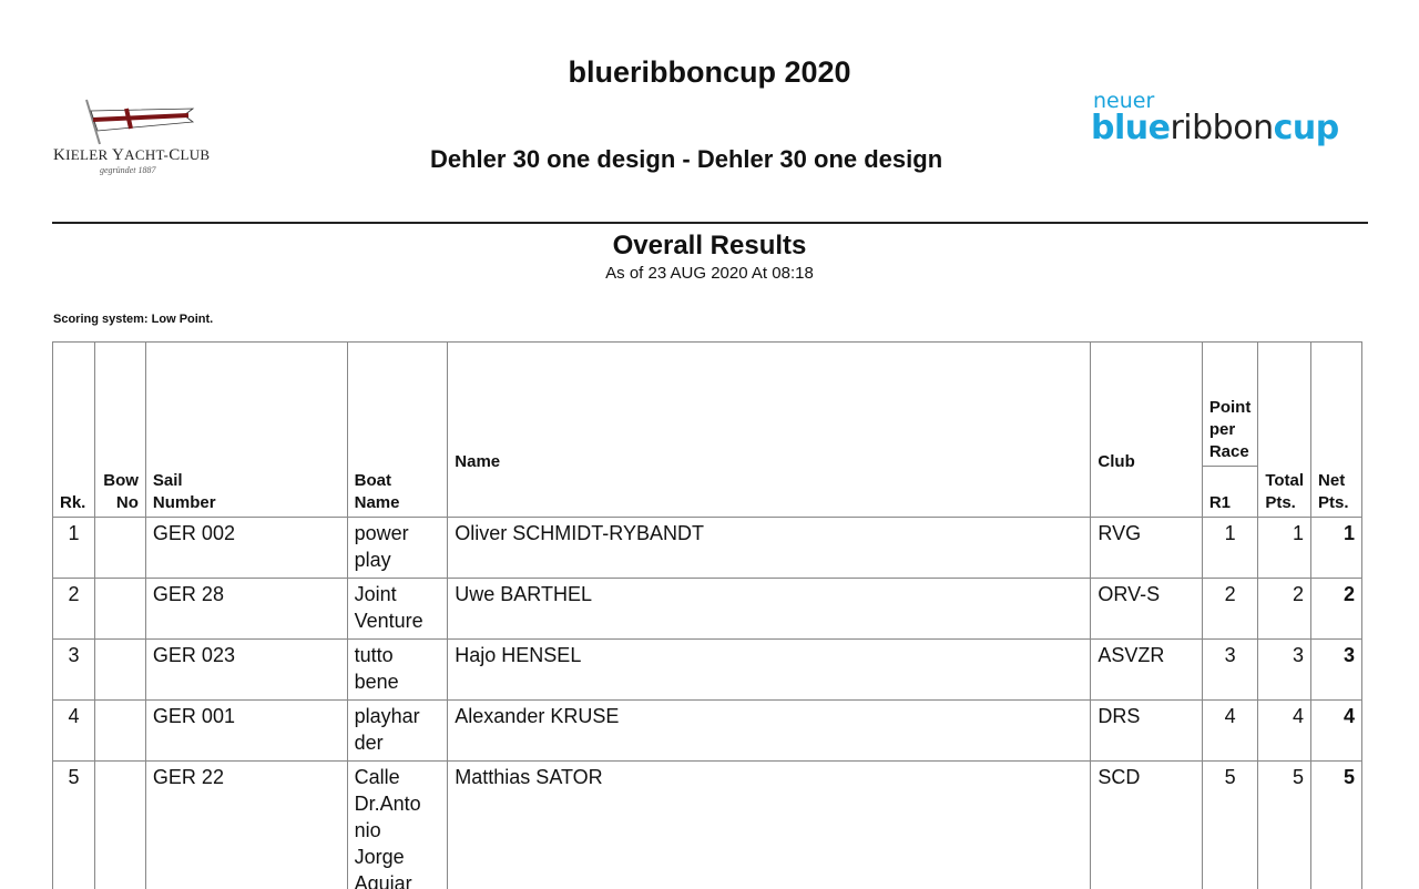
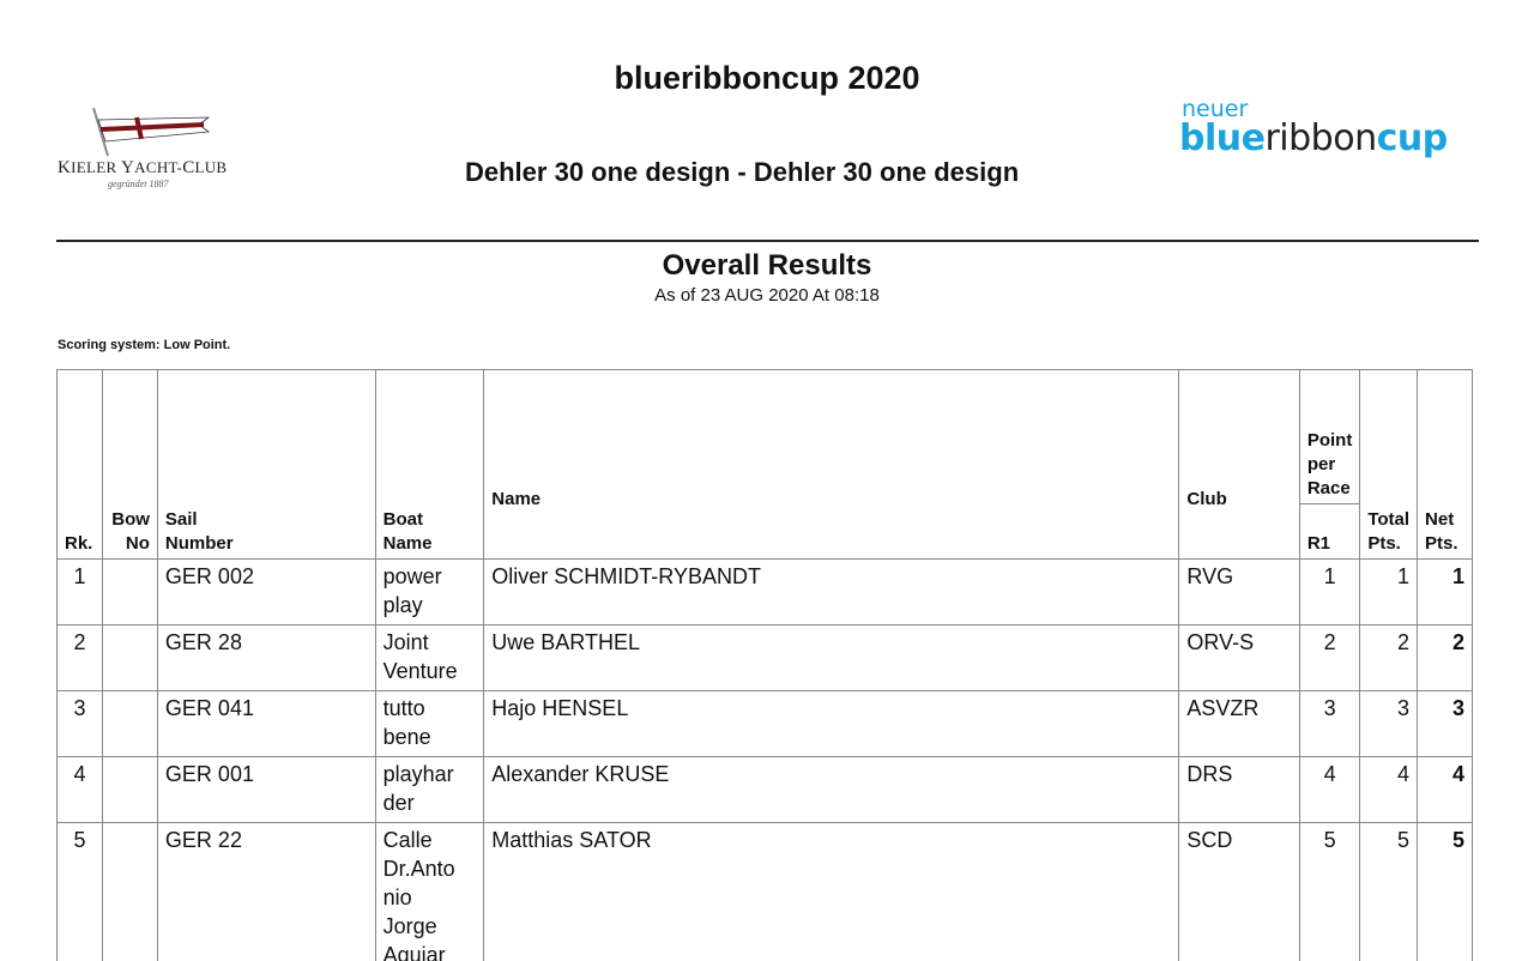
  blueribboncup 2020
  Dehler 30 one design - Dehler 30 one design
  KIELER YACHT-CLUB
  gegründet 1887
  neuer
  blueribboncup
  Overall Results
  As of 23 AUG 2020 At 08:18
  Scoring system: Low Point.
  Rk.	BowNo	SailNumber	BoatName	Name	Club	PointperRace	TotalPts.	NetPts.
  R1
  1		GER 002	powerplay	Oliver SCHMIDT-RYBANDT	RVG	1	1	1
  2		GER 28	JointVenture	Uwe BARTHEL	ORV-S	2	2	2
- 3		GER 023	tuttobene	Hajo HENSEL	ASVZR	3	3	3
+ 3		GER 041	tuttobene	Hajo HENSEL	ASVZR	3	3	3
  4		GER 001	playharder	Alexander KRUSE	DRS	4	4	4
  5		GER 22	CalleDr.AntonioJorgeAguiar	Matthias SATOR	SCD	5	5	5
